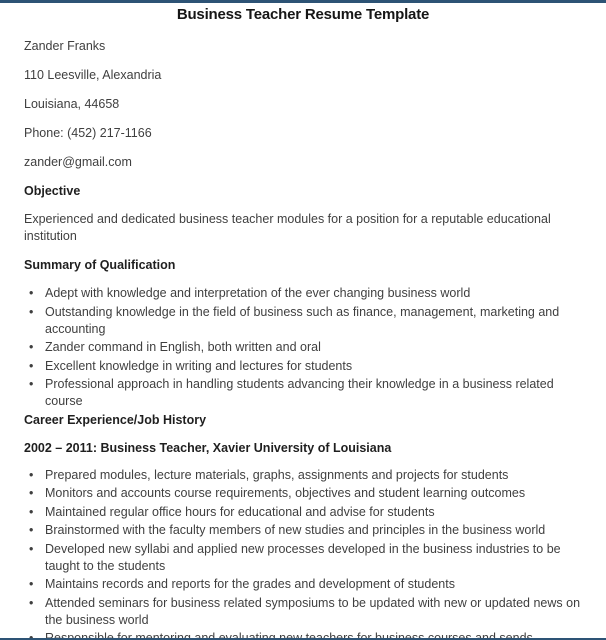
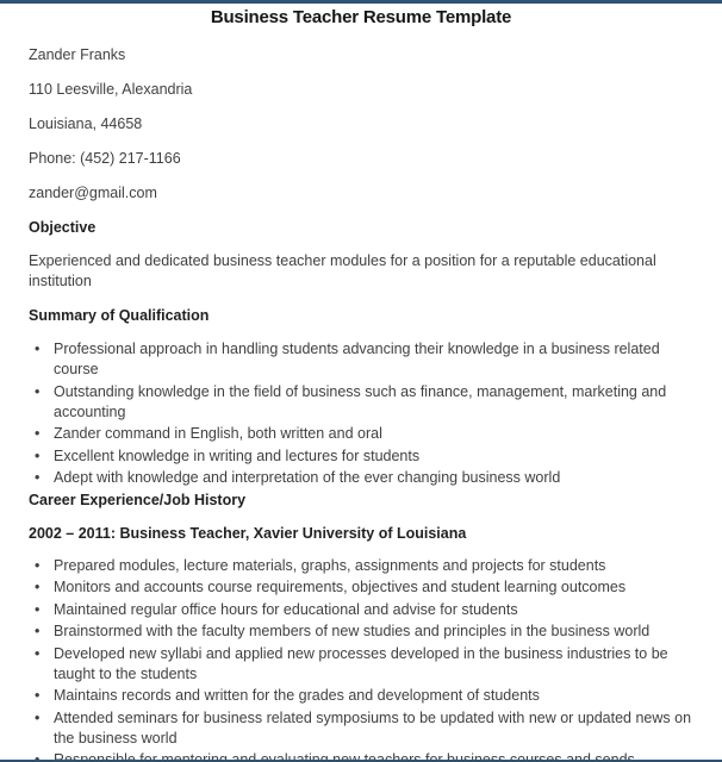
  Business Teacher Resume Template
  Zander Franks
  110 Leesville, Alexandria
  Louisiana, 44658
  Phone: (452) 217-1166
  zander@gmail.com
  Objective
  Experienced and dedicated business teacher modules for a position for a reputable educational institution
  Summary of Qualification
- Adept with knowledge and interpretation of the ever changing business world
+ Professional approach in handling students advancing their knowledge in a business related course
  Outstanding knowledge in the field of business such as finance, management, marketing and accounting
  Zander command in English, both written and oral
  Excellent knowledge in writing and lectures for students
- Professional approach in handling students advancing their knowledge in a business related course
+ Adept with knowledge and interpretation of the ever changing business world
  Career Experience/Job History
  2002 – 2011: Business Teacher, Xavier University of Louisiana
  Prepared modules, lecture materials, graphs, assignments and projects for students
  Monitors and accounts course requirements, objectives and student learning outcomes
  Maintained regular office hours for educational and advise for students
  Brainstormed with the faculty members of new studies and principles in the business world
  Developed new syllabi and applied new processes developed in the business industries to be taught to the students
- Maintains records and reports for the grades and development of students
+ Maintains records and written for the grades and development of students
  Attended seminars for business related symposiums to be updated with new or updated news on the business world
